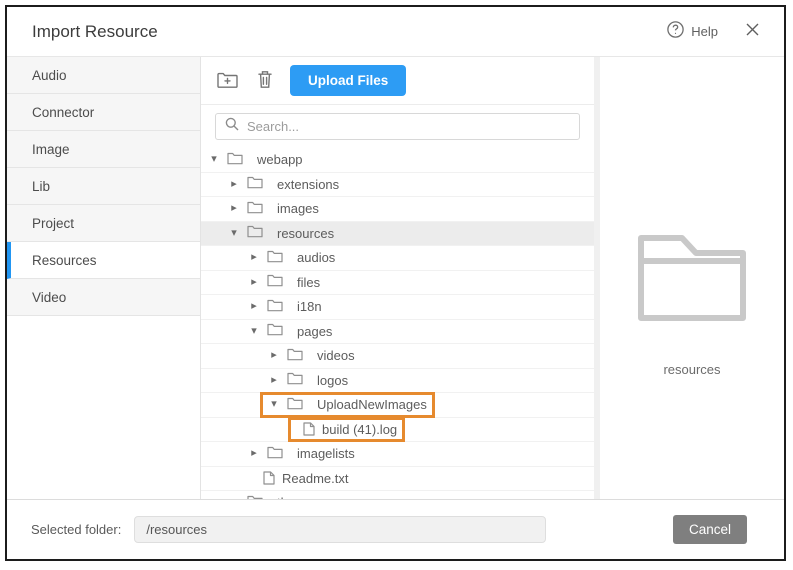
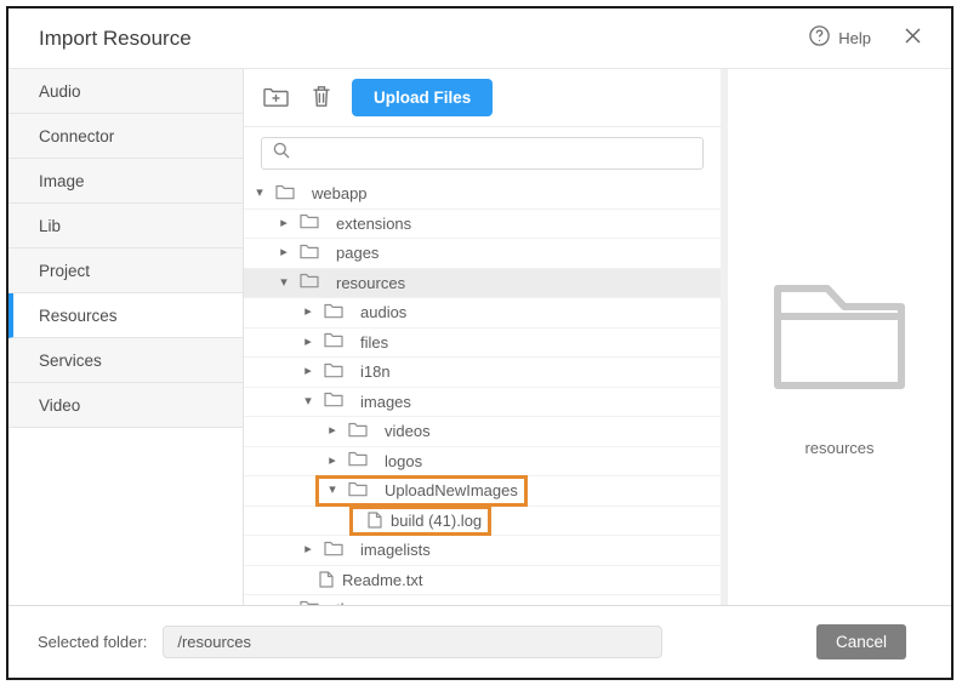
  Import Resource
  Help
  Audio
  Connector
  Image
  Lib
  Project
  Resources
+ Services
  Video
  Upload Files
- Search...
  webapp
  extensions
- images
+ pages
  resources
  audios
  files
  i18n
- pages
+ images
  videos
  logos
  UploadNewImages
  build (41).log
  imagelists
  Readme.txt
  resources
  Selected folder:
  /resources
  Cancel
